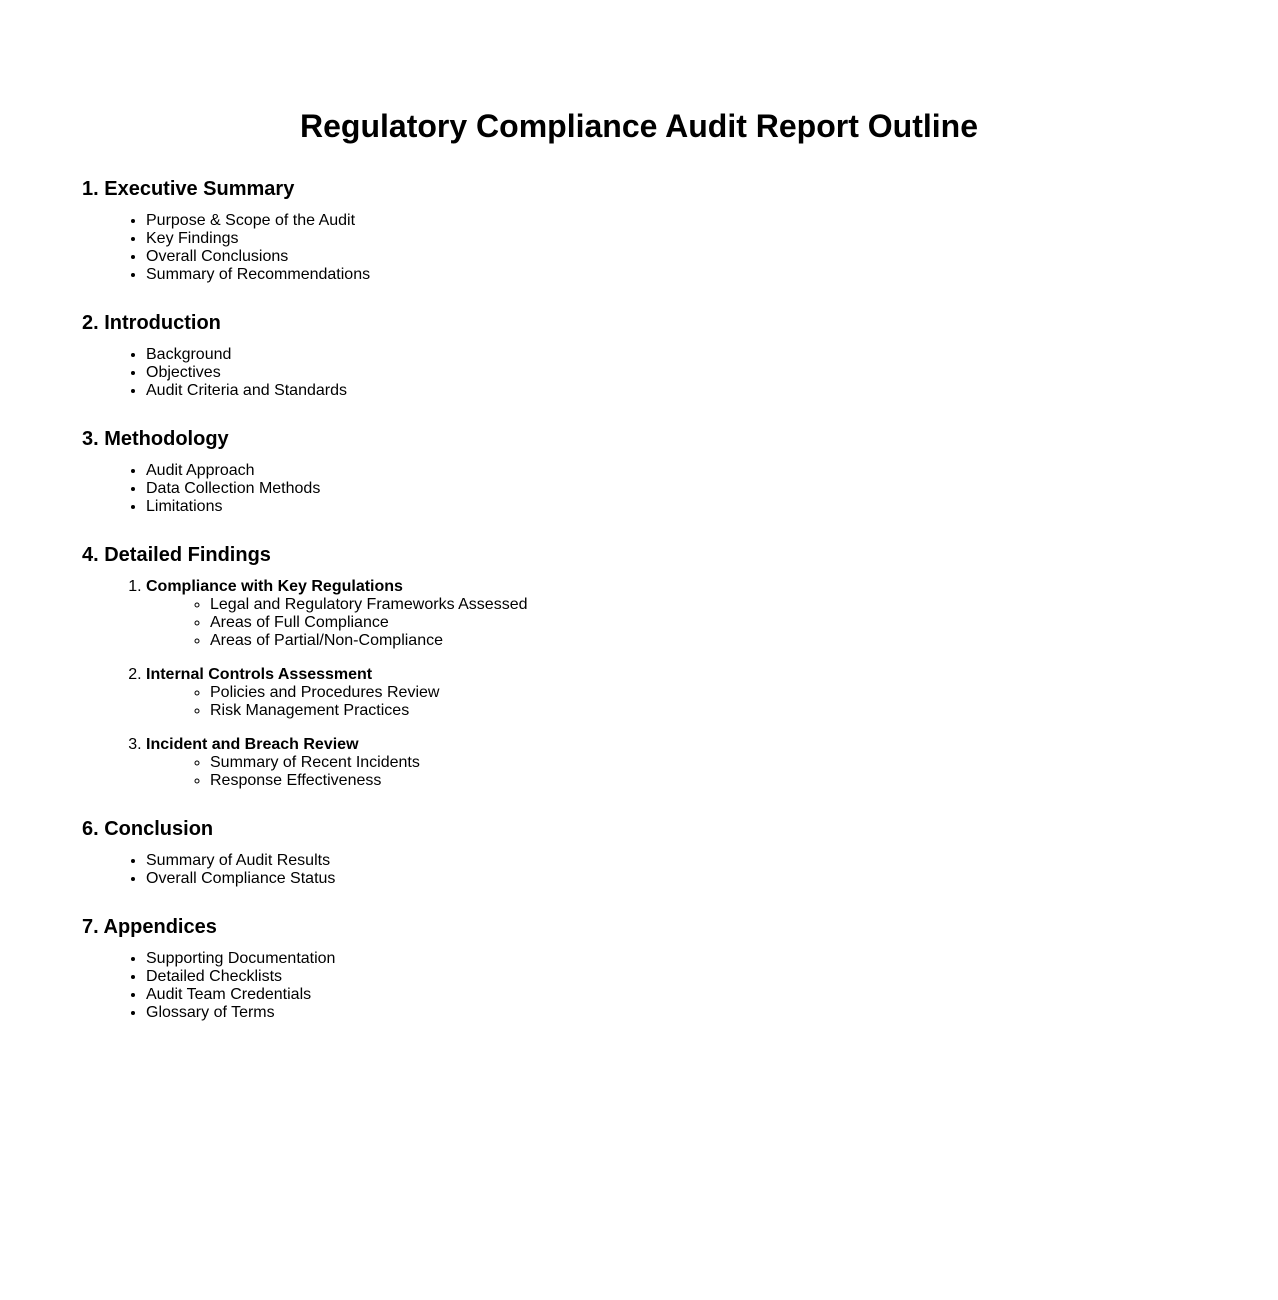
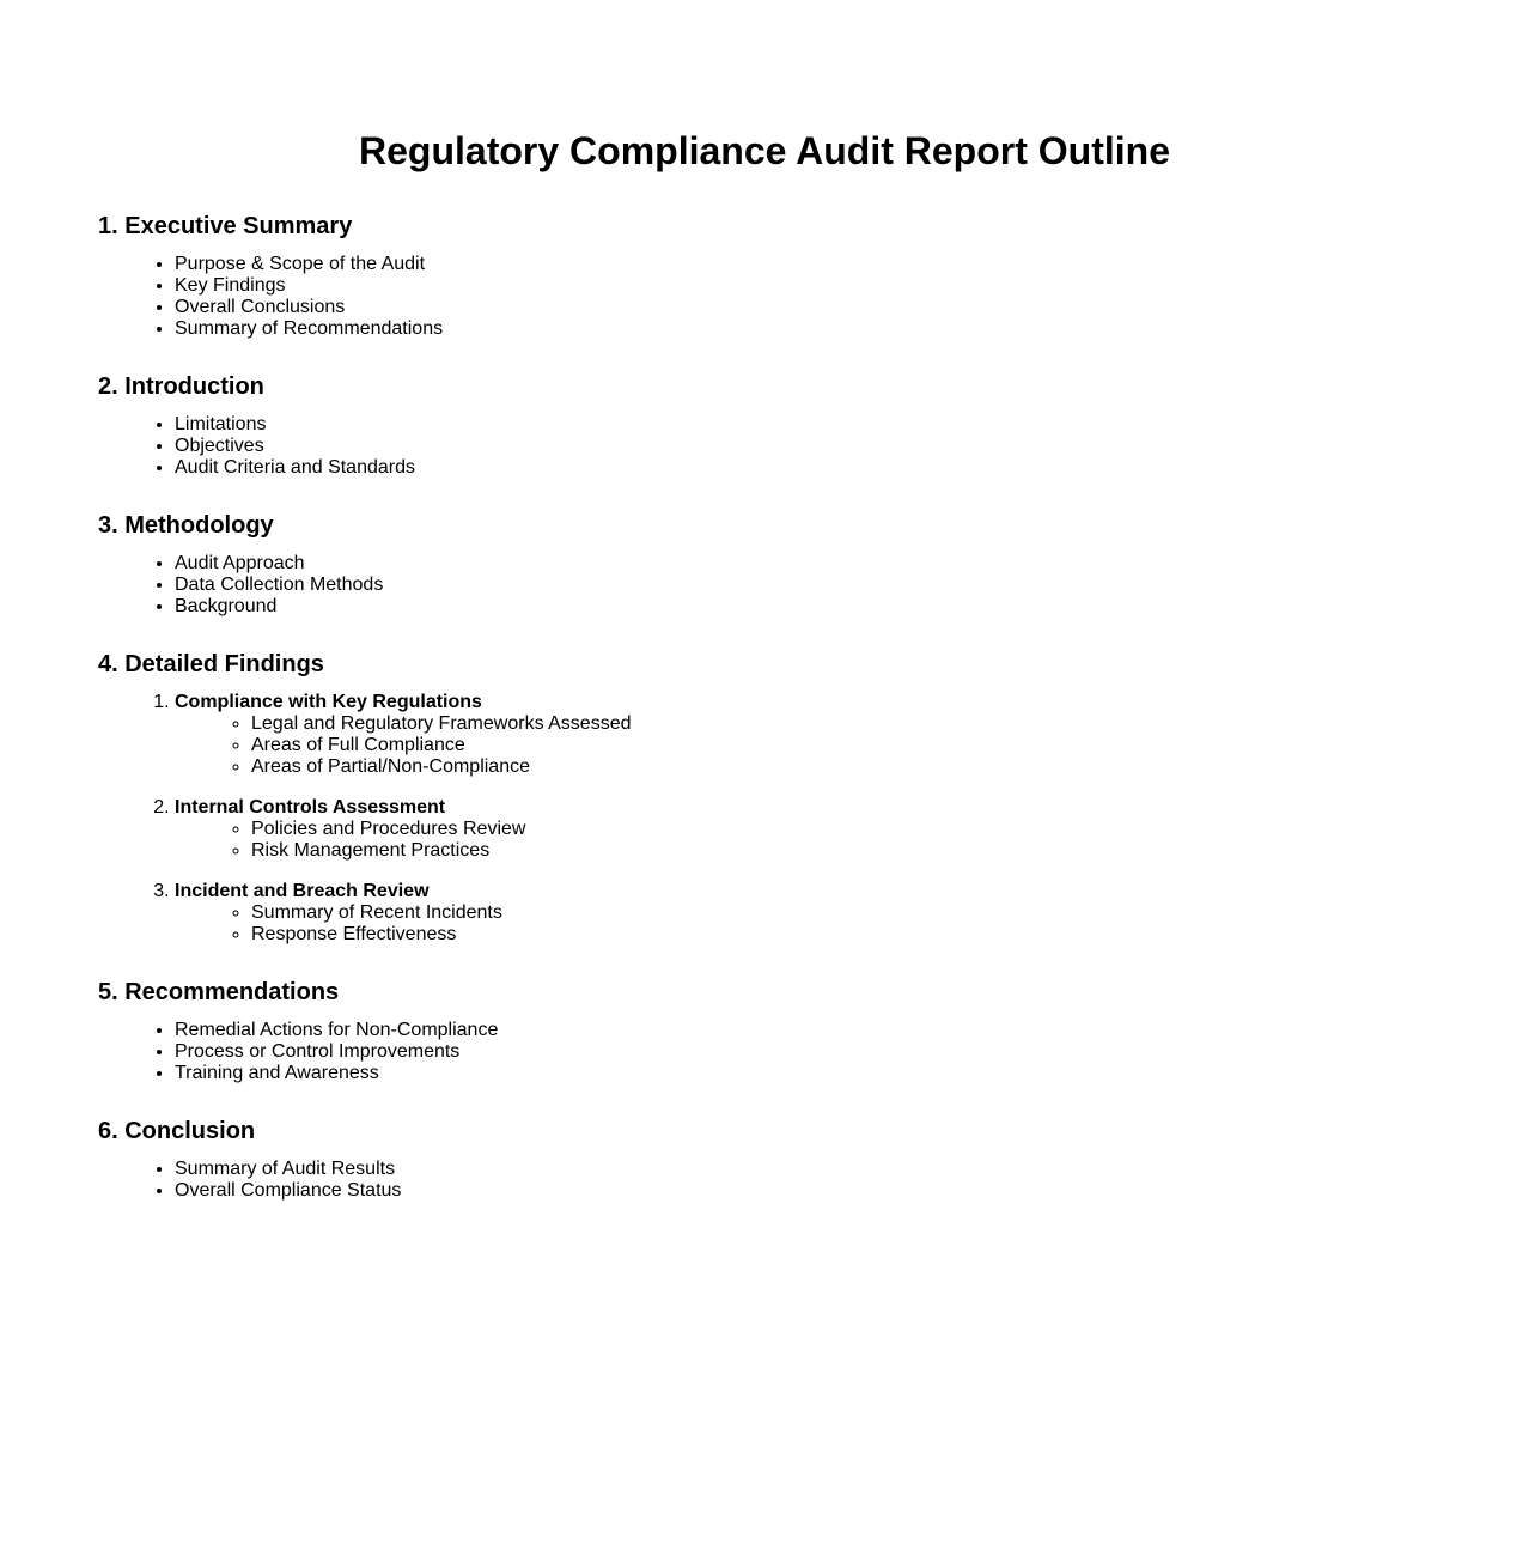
  Regulatory Compliance Audit Report Outline
  1. Executive Summary
  Purpose & Scope of the Audit
  Key Findings
  Overall Conclusions
  Summary of Recommendations
  2. Introduction
- Background
+ Limitations
  Objectives
  Audit Criteria and Standards
  3. Methodology
  Audit Approach
  Data Collection Methods
- Limitations
+ Background
  4. Detailed Findings
  Compliance with Key Regulations
  Legal and Regulatory Frameworks Assessed
  Areas of Full Compliance
  Areas of Partial/Non-Compliance
  Internal Controls Assessment
  Policies and Procedures Review
  Risk Management Practices
  Incident and Breach Review
  Summary of Recent Incidents
  Response Effectiveness
+ 5. Recommendations
+ Remedial Actions for Non-Compliance
+ Process or Control Improvements
+ Training and Awareness
  6. Conclusion
  Summary of Audit Results
  Overall Compliance Status
- 7. Appendices
- Supporting Documentation
- Detailed Checklists
- Audit Team Credentials
- Glossary of Terms
